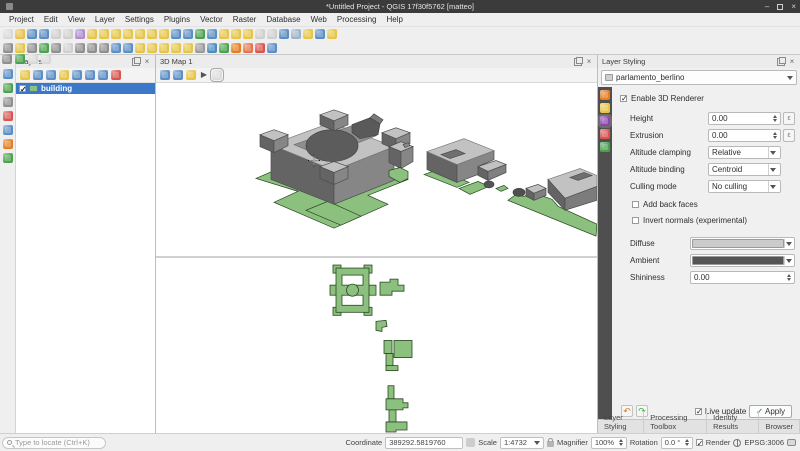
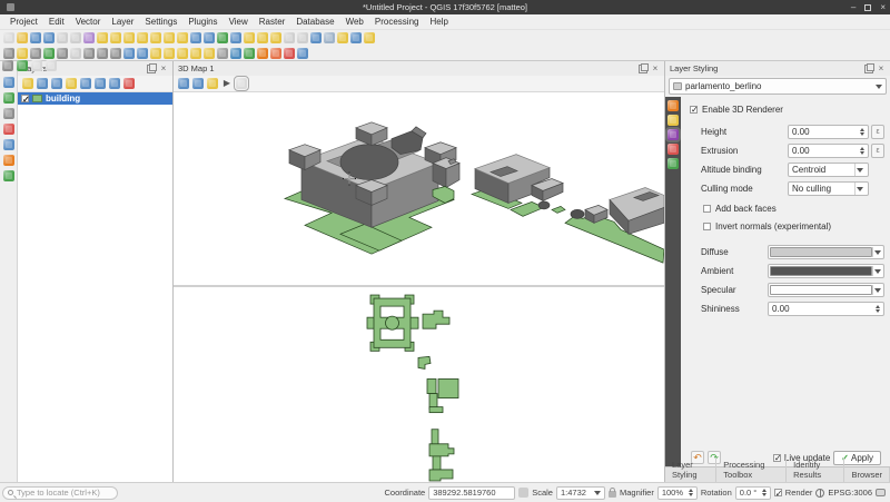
  *Untitled Project - QGIS 17f30f5762 [matteo]
  –
  ×
  Project
  Edit
- View
+ Vector
  Layer
  Settings
  Plugins
- Vector
+ View
  Raster
  Database
  Web
  Processing
  Help
  ×
  building
  3D Map 1
  ×
  ▶
  Layer Styling
  ×
  parlamento_berlino
  Enable 3D Renderer
  Height
  0.00
  Extrusion
  0.00
- Altitude clamping
- Relative
  Altitude binding
  Centroid
  Culling mode
  No culling
  Add back faces
  Invert normals (experimental)
  Diffuse
  Ambient
+ Specular
  Shininess
  0.00
  ↶
  ↷
  Live update
  ✓
  Apply
  Layer Styling
  Processing Toolbox
  Identify Results
  Browser
  Type to locate (Ctrl+K)
  Coordinate
  389292.5819760
  Scale
  1:4732
  Magnifier
  100%
  Rotation
  0.0 °
  Render
  EPSG:3006
